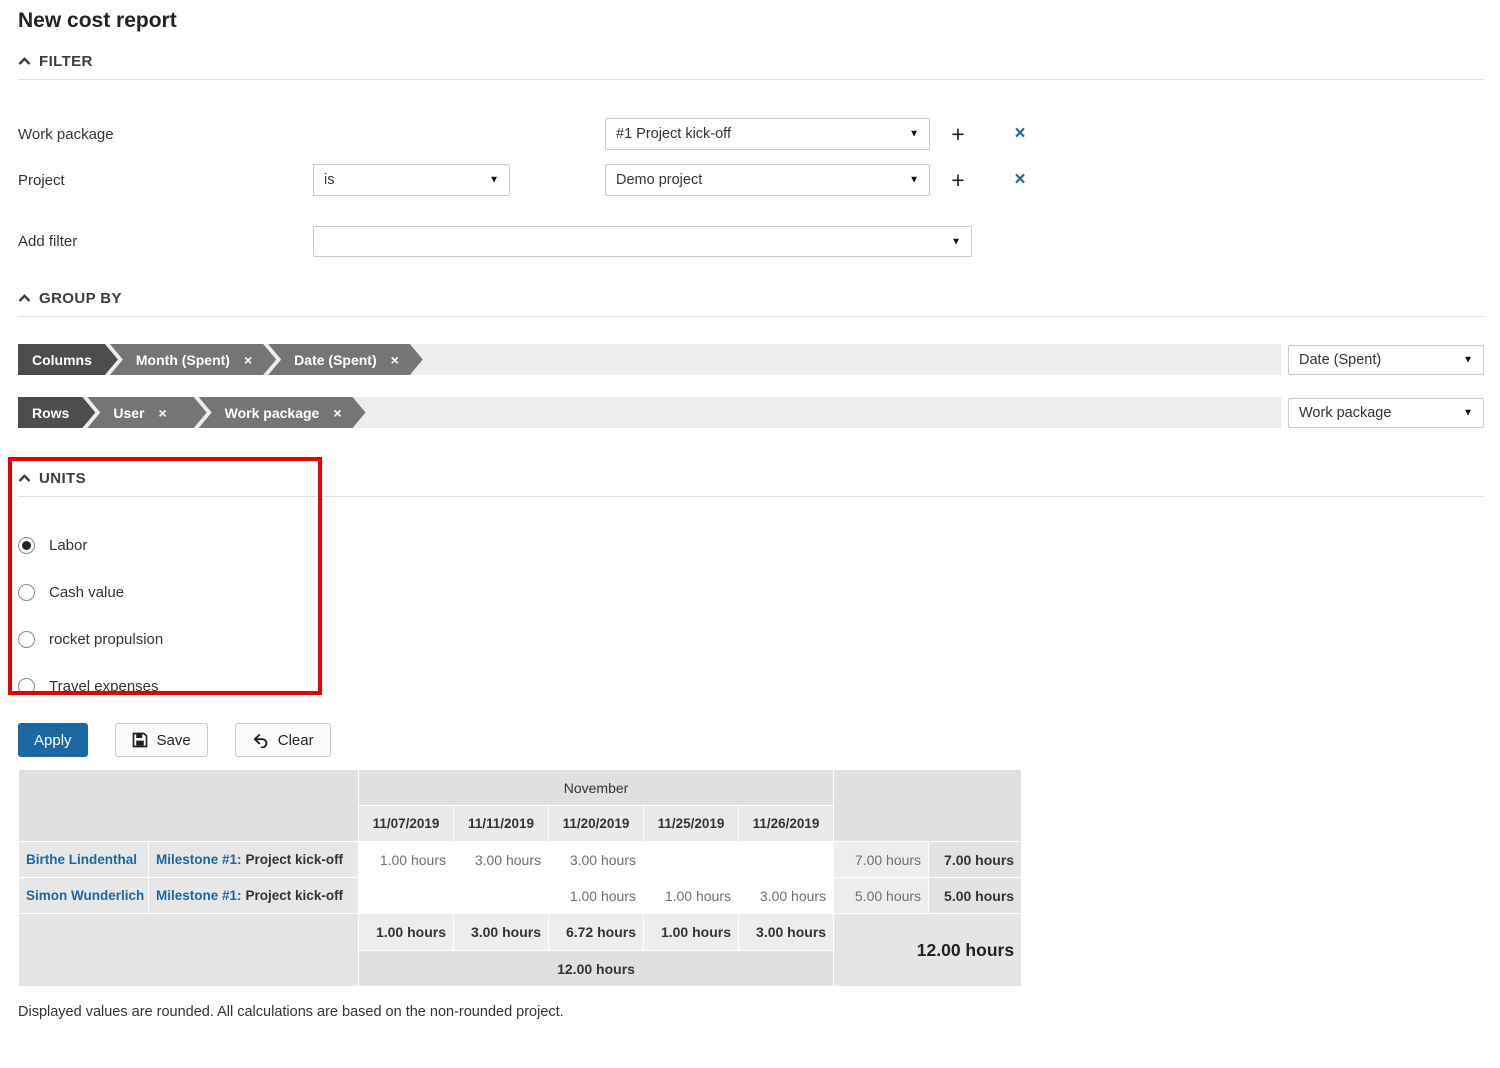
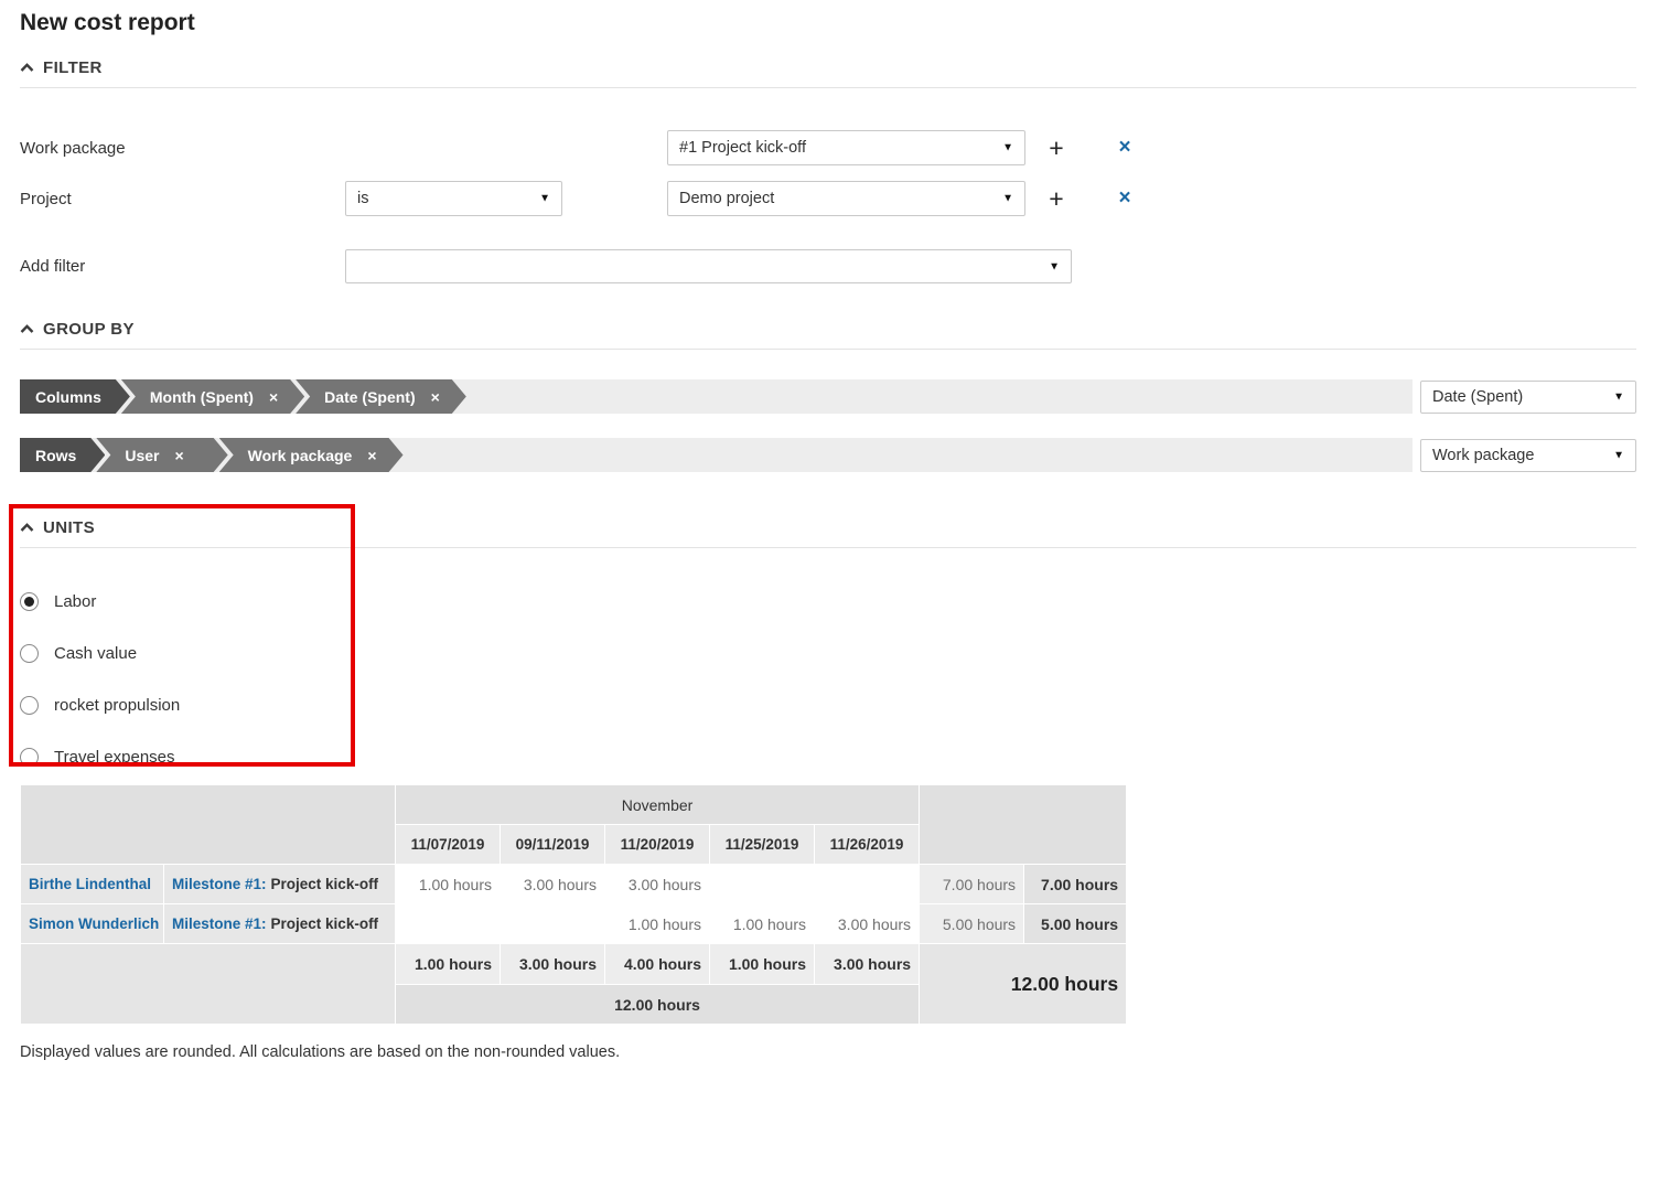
  New cost report
  FILTER
  Work package
  #1 Project kick-off
  ▼
  +
  ×
  Project
  is
  ▼
  Demo project
  ▼
  +
  ×
  Add filter
  ▼
  GROUP BY
  Columns
  Month (Spent)
  ×
  Date (Spent)
  ×
  Date (Spent)
  ▼
  Rows
  User
  ×
  Work package
  ×
  Work package
  ▼
  UNITS
  Labor
  Cash value
  rocket propulsion
  Travel expenses
- Apply
- Save
- Clear
  	November
- 11/07/2019	11/11/2019	11/20/2019	11/25/2019	11/26/2019
+ 11/07/2019	09/11/2019	11/20/2019	11/25/2019	11/26/2019
  Birthe Lindenthal	Milestone #1: Project kick-off	1.00 hours	3.00 hours	3.00 hours			7.00 hours	7.00 hours
  Simon Wunderlich	Milestone #1: Project kick-off			1.00 hours	1.00 hours	3.00 hours	5.00 hours	5.00 hours
- 	1.00 hours	3.00 hours	6.72 hours	1.00 hours	3.00 hours	12.00 hours
+ 	1.00 hours	3.00 hours	4.00 hours	1.00 hours	3.00 hours	12.00 hours
  12.00 hours
- Displayed values are rounded. All calculations are based on the non-rounded project.
+ Displayed values are rounded. All calculations are based on the non-rounded values.
